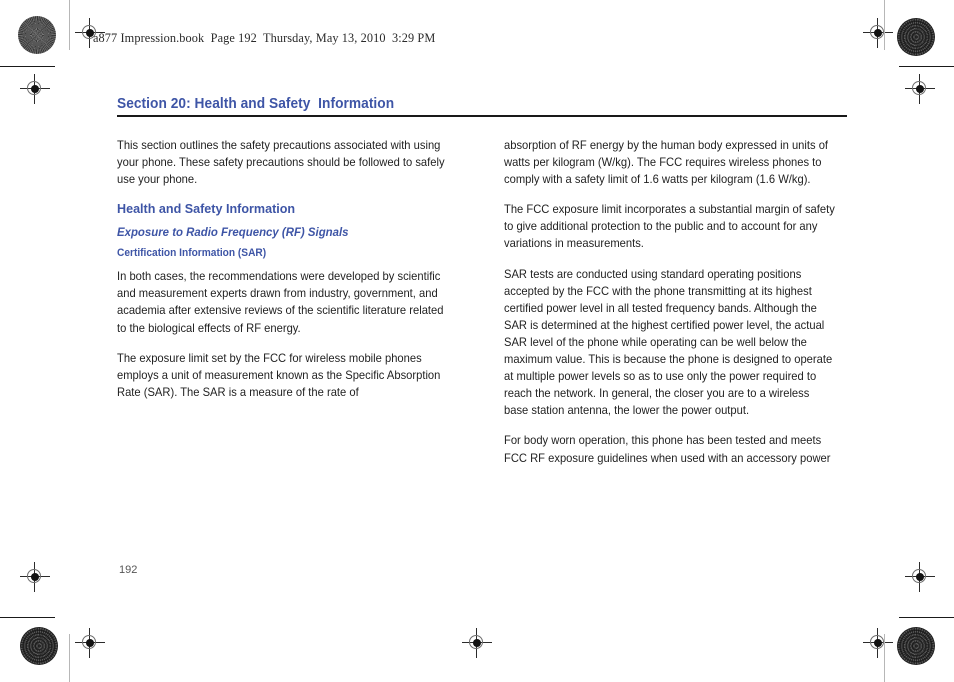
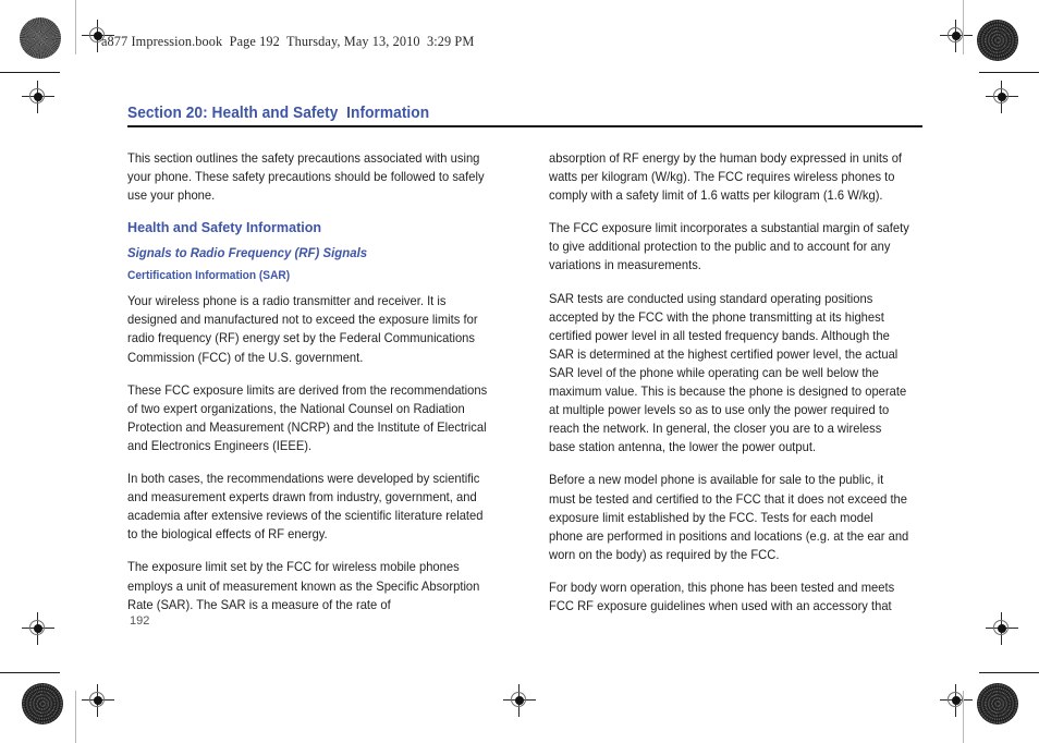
  a877 Impression.book Page 192 Thursday, May 13, 2010 3:29 PM
  Section 20: Health and Safety Information
  This section outlines the safety precautions associated with using your phone. These safety precautions should be followed to safely use your phone.
  Health and Safety Information
- Exposure to Radio Frequency (RF) Signals
+ Signals to Radio Frequency (RF) Signals
  Certification Information (SAR)
+ Your wireless phone is a radio transmitter and receiver. It is designed and manufactured not to exceed the exposure limits for radio frequency (RF) energy set by the Federal Communications Commission (FCC) of the U.S. government.
+ These FCC exposure limits are derived from the recommendations of two expert organizations, the National Counsel on Radiation Protection and Measurement (NCRP) and the Institute of Electrical and Electronics Engineers (IEEE).
  In both cases, the recommendations were developed by scientific and measurement experts drawn from industry, government, and academia after extensive reviews of the scientific literature related to the biological effects of RF energy.
  The exposure limit set by the FCC for wireless mobile phones employs a unit of measurement known as the Specific Absorption Rate (SAR). The SAR is a measure of the rate of
  absorption of RF energy by the human body expressed in units of watts per kilogram (W/kg). The FCC requires wireless phones to comply with a safety limit of 1.6 watts per kilogram (1.6 W/kg).
  The FCC exposure limit incorporates a substantial margin of safety to give additional protection to the public and to account for any variations in measurements.
  SAR tests are conducted using standard operating positions accepted by the FCC with the phone transmitting at its highest certified power level in all tested frequency bands. Although the SAR is determined at the highest certified power level, the actual SAR level of the phone while operating can be well below the maximum value. This is because the phone is designed to operate at multiple power levels so as to use only the power required to reach the network. In general, the closer you are to a wireless base station antenna, the lower the power output.
+ Before a new model phone is available for sale to the public, it must be tested and certified to the FCC that it does not exceed the exposure limit established by the FCC. Tests for each model phone are performed in positions and locations (e.g. at the ear and worn on the body) as required by the FCC.
- For body worn operation, this phone has been tested and meets FCC RF exposure guidelines when used with an accessory power
+ For body worn operation, this phone has been tested and meets FCC RF exposure guidelines when used with an accessory that
  192
